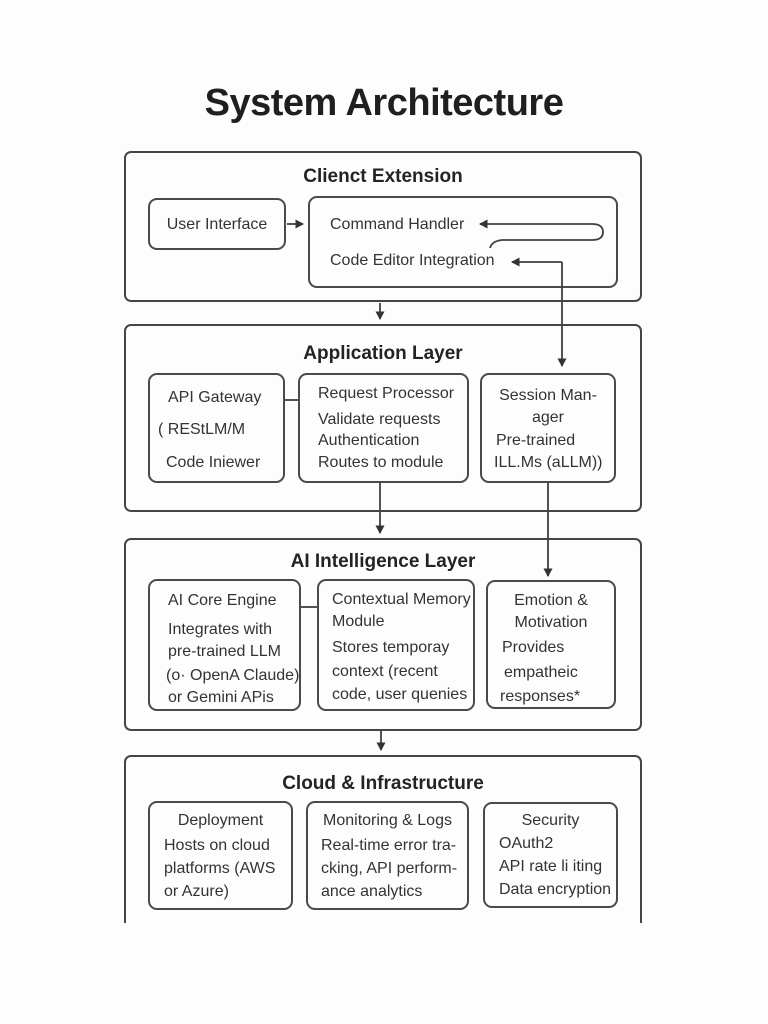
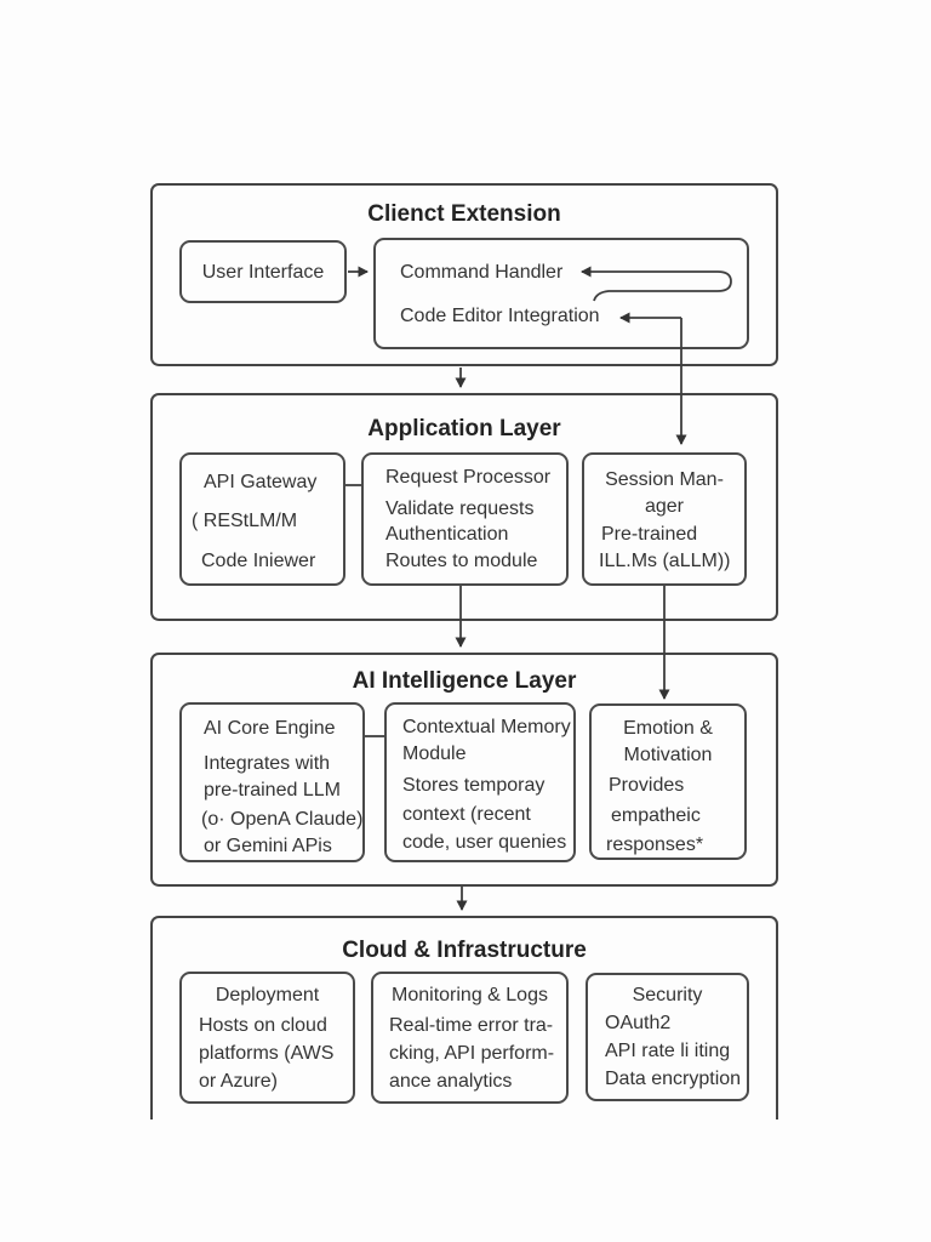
- System Architecture
  Clienct Extension
  User Interface
  Command Handler
  Code Editor Integration
  Application Layer
  API Gateway
  ( REStLM/M
  Code Iniewer
  Request Processor
  Validate requests
  Authentication
  Routes to module
  Session Man-
  ager
  Pre-trained
  ILL.Ms (aLLM))
  AI Intelligence Layer
  AI Core Engine
  Integrates with
  pre-trained LLM
  (o· OpenA Claude)
  or Gemini APis
  Contextual Memory
  Module
  Stores temporay
  context (recent
  code, user quenies
  Emotion &
  Motivation
  Provides
  empatheic
  responses*
  Cloud & Infrastructure
  Deployment
  Hosts on cloud
  platforms (AWS
  or Azure)
  Monitoring & Logs
  Real-time error tra-
  cking, API perform-
  ance analytics
  Security
  OAuth2
  API rate li iting
  Data encryption
